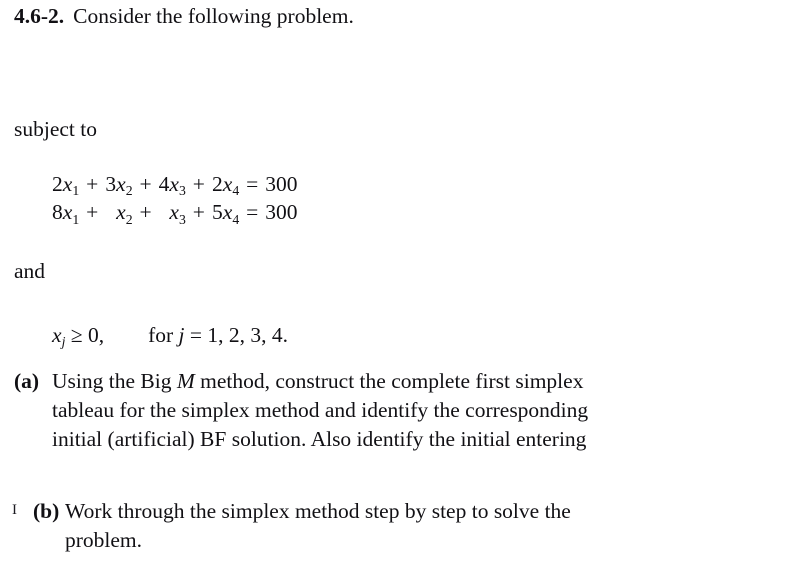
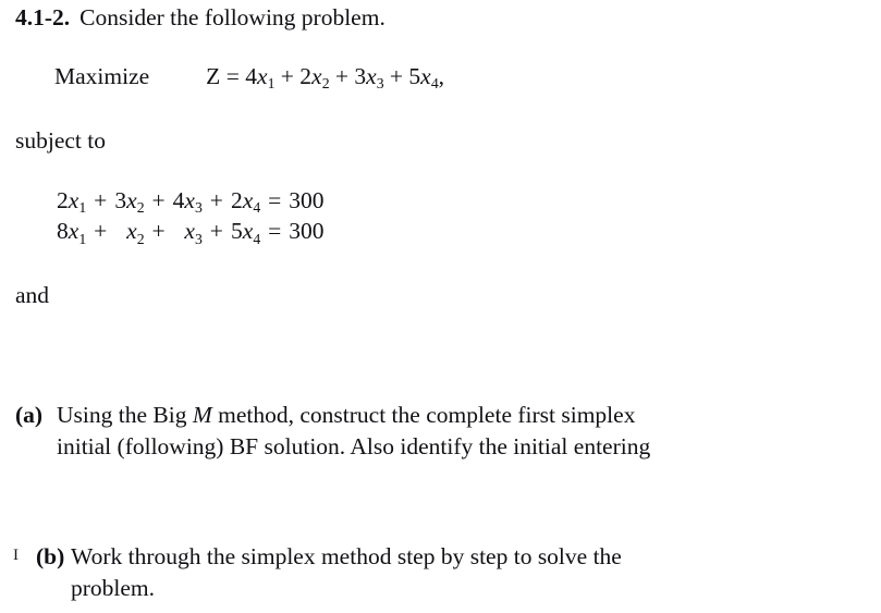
- 4.6-2. Consider the following problem.
+ 4.1-2. Consider the following problem.
+ Maximize Z = 4x1 + 2x2 + 3x3 + 5x4,
  subject to
  2x1	+	3x2	+	4x3	+	2x4	=	300
  8x1	+	x2	+	x3	+	5x4	=	300
  and
- xj ≥ 0, for j = 1, 2, 3, 4.
  (a)
  Using the Big M method, construct the complete first simplex
- tableau for the simplex method and identify the corresponding
- initial (artificial) BF solution. Also identify the initial entering
+ initial (following) BF solution. Also identify the initial entering
  I
  (b)
  Work through the simplex method step by step to solve the
  problem.
